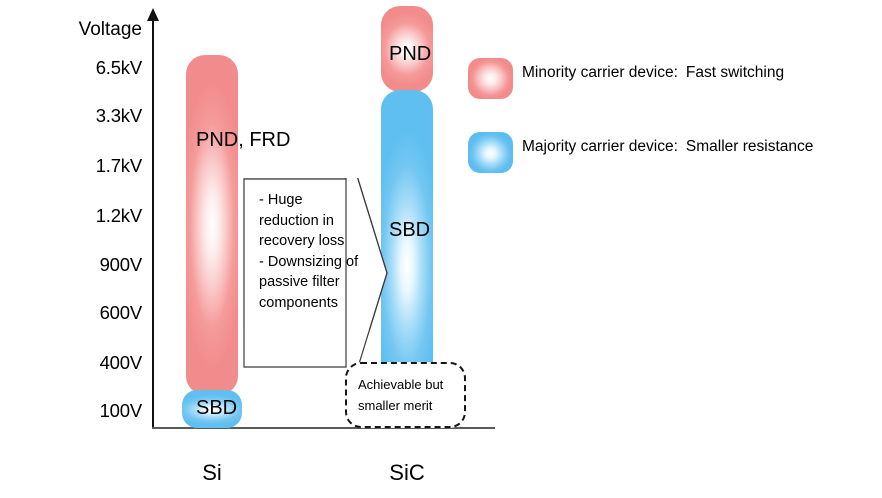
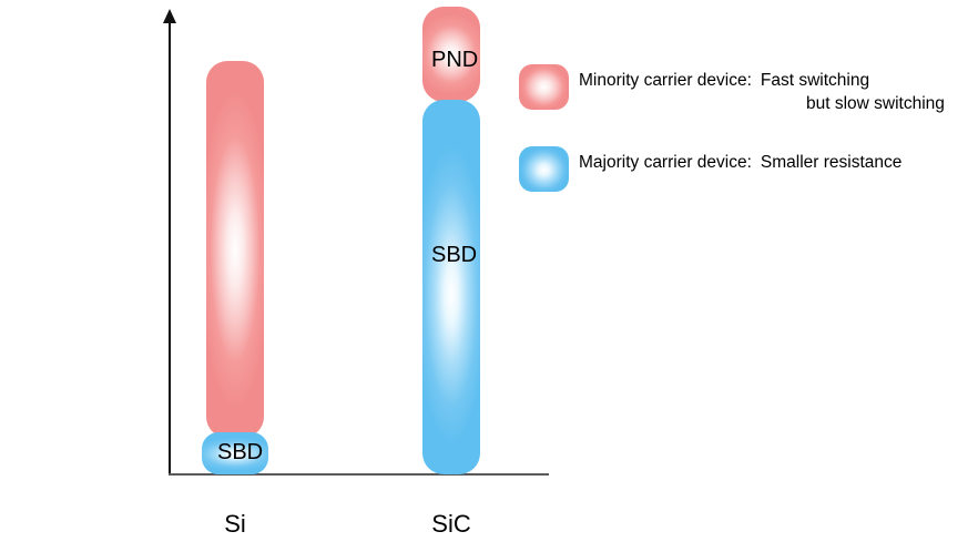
- Voltage
- 6.5kV
- 3.3kV
- 1.7kV
- 1.2kV
- 900V
- 600V
- 400V
- 100V
- PND, FRD
  SBD
  PND
  SBD
- - Huge
- reduction in
- recovery loss
- - Downsizing of
- passive filter
- components
- Achievable but
- smaller merit
  Si
  SiC
  Minority carrier device: Fast switching
+ but slow switching
  Majority carrier device: Smaller resistance
